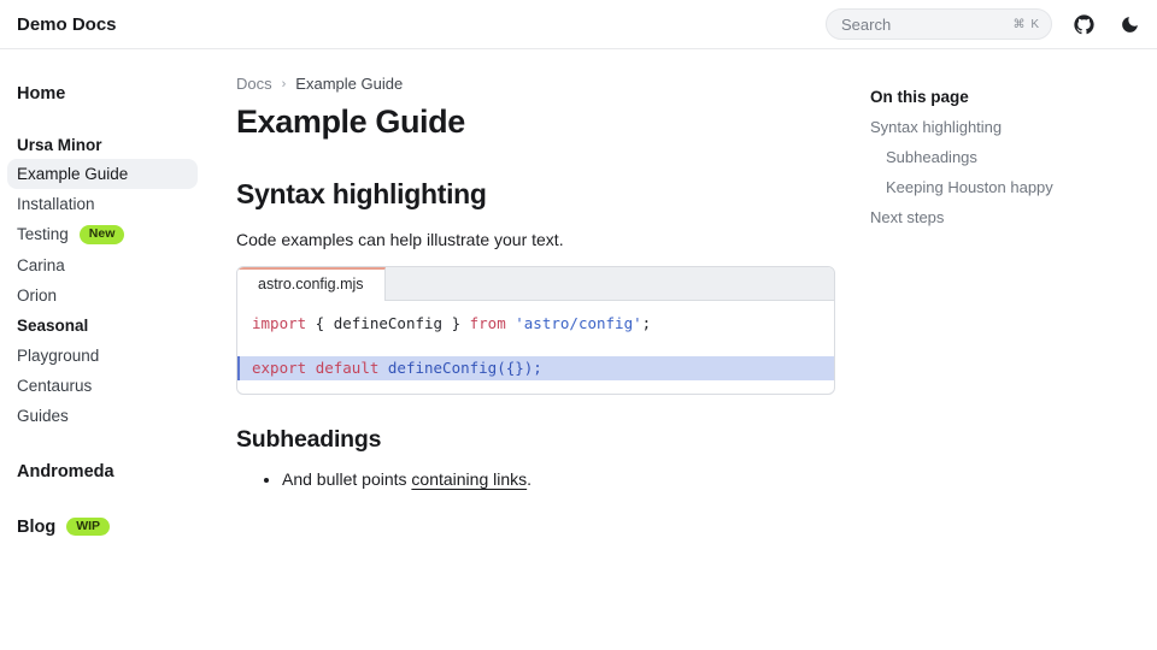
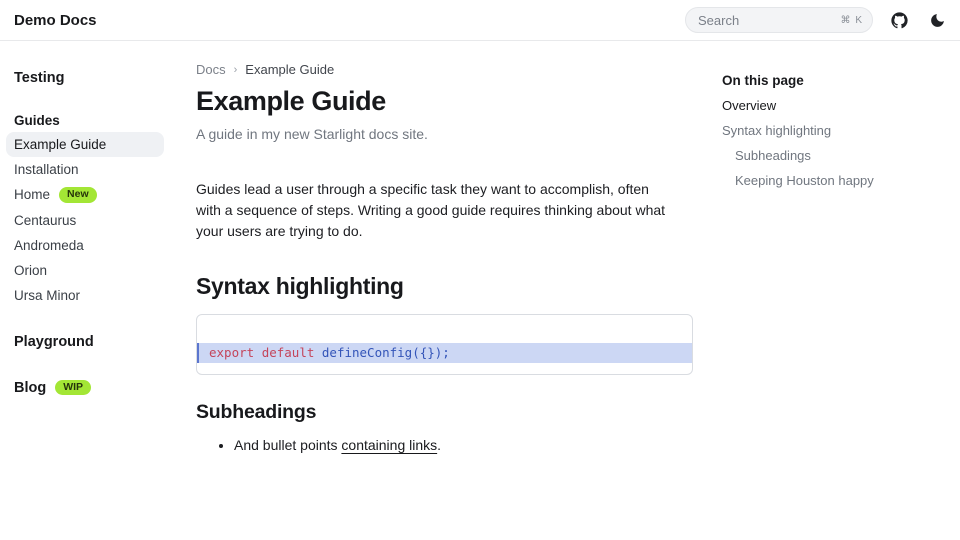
  Demo Docs
  Search
  ⌘ K
- Home
+ Testing
- Ursa Minor
+ Guides
  Example Guide
  Installation
- Testing
+ Home
  New
- Carina
- Orion
+ Centaurus
- Seasonal
- Playground
+ Andromeda
- Centaurus
+ Orion
- Guides
+ Ursa Minor
- Andromeda
+ Playground
  Blog
  WIP
  Docs
  ›
  Example Guide
  Example Guide
+ A guide in my new Starlight docs site.
+ Guides lead a user through a specific task they want to accomplish, often with a sequence of steps. Writing a good guide requires thinking about what your users are trying to do.
  Syntax highlighting
- Code examples can help illustrate your text.
- astro.config.mjs
- import { defineConfig } from 'astro/config';
  export default defineConfig({});
  Subheadings
  And bullet points containing links.
  On this page
+ Overview
  Syntax highlighting
  Subheadings
  Keeping Houston happy
- Next steps
